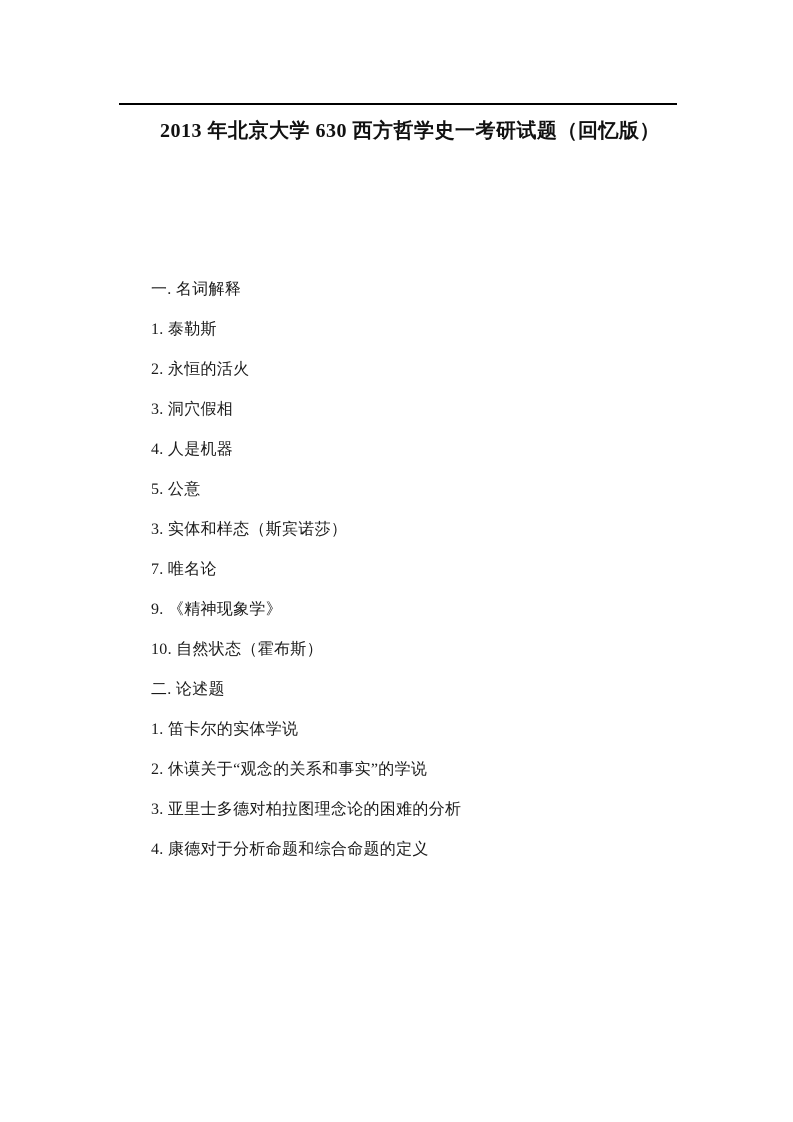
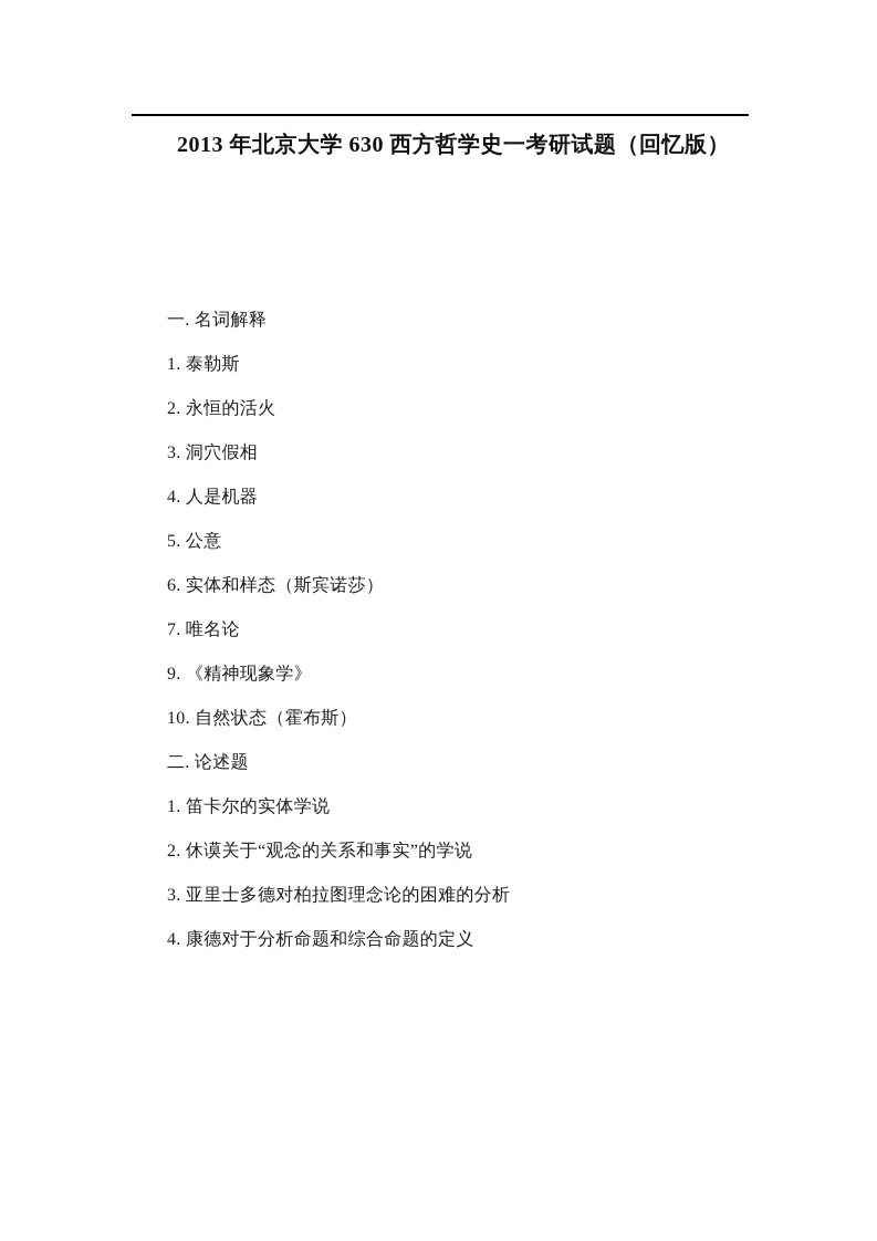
  2013 年北京大学 630 西方哲学史一考研试题（回忆版）
  一. 名词解释
  1. 泰勒斯
  2. 永恒的活火
  3. 洞穴假相
  4. 人是机器
  5. 公意
- 3. 实体和样态（斯宾诺莎）
+ 6. 实体和样态（斯宾诺莎）
  7. 唯名论
  9. 《精神现象学》
  10. 自然状态（霍布斯）
  二. 论述题
  1. 笛卡尔的实体学说
  2. 休谟关于“观念的关系和事实”的学说
  3. 亚里士多德对柏拉图理念论的困难的分析
  4. 康德对于分析命题和综合命题的定义
